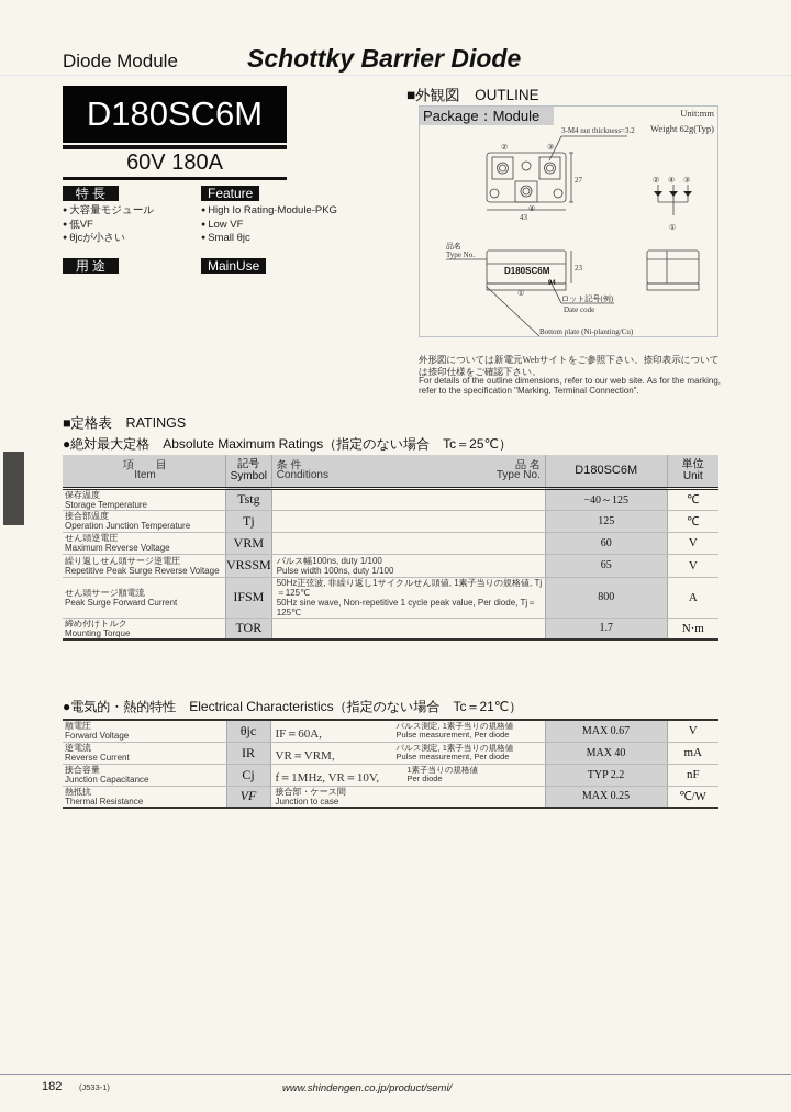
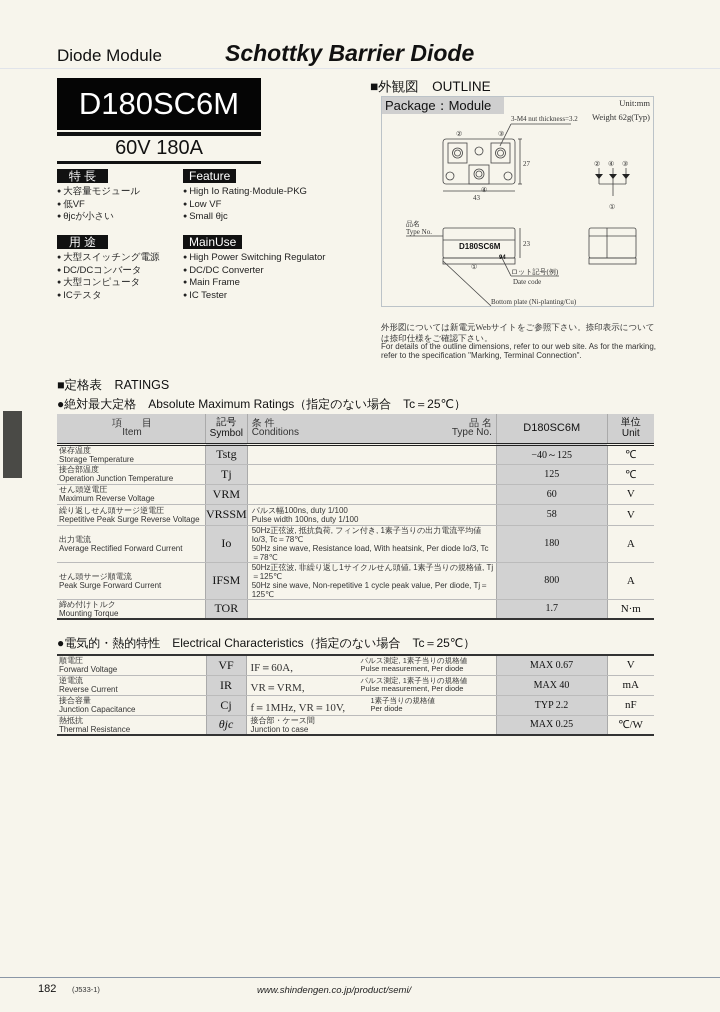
  Diode Module
  Schottky Barrier Diode
  D180SC6M
  60V 180A
  特 長
  大容量モジュール
  低VF
  θjcが小さい
  Feature
  High Io Rating·Module-PKG
  Low VF
  Small θjc
  用 途
+ 大型スイッチング電源
+ DC/DCコンバータ
+ 大型コンピュータ
+ ICテスタ
  MainUse
+ High Power Switching Regulator
+ DC/DC Converter
+ Main Frame
+ IC Tester
  ■外観図 OUTLINE
  Package：Module
  Unit:mm
  Weight 62g(Typ)
  3-M4 nut thickness=3.2
  43
  27
  23
  ②
  ③
  ④
  ①
  ②
  ④
  ③
  品名
  Type No.
  ロット記号(例)
  Date code
  Bottom plate (Ni-planting/Cu)
  ①
  D180SC6M
  外形図については新電元Webサイトをご参照下さい。捺印表示については捺印仕様をご確認下さい。
  For details of the outline dimensions, refer to our web site. As for the marking, refer to the specification "Marking, Terminal Connection".
  ■定格表 RATINGS
  ●絶対最大定格 Absolute Maximum Ratings（指定のない場合 Tc＝25℃）
  項 目Item	記号Symbol	条 件Conditions 品 名Type No.	D180SC6M	単位Unit
  保存温度Storage Temperature	Tstg		−40～125	℃
  接合部温度Operation Junction Temperature	Tj		125	℃
  せん頭逆電圧Maximum Reverse Voltage	VRM		60	V
- 繰り返しせん頭サージ逆電圧Repetitive Peak Surge Reverse Voltage	VRSSM	パルス幅100ns, duty 1/100Pulse width 100ns, duty 1/100	65	V
+ 繰り返しせん頭サージ逆電圧Repetitive Peak Surge Reverse Voltage	VRSSM	パルス幅100ns, duty 1/100Pulse width 100ns, duty 1/100	58	V
+ 出力電流Average Rectified Forward Current	Io	50Hz正弦波, 抵抗負荷, フィン付き, 1素子当りの出力電流平均値Io/3, Tc＝78℃50Hz sine wave, Resistance load, With heatsink, Per diode Io/3, Tc＝78℃	180	A
  せん頭サージ順電流Peak Surge Forward Current	IFSM	50Hz正弦波, 非繰り返し1サイクルせん頭値, 1素子当りの規格値, Tj＝125℃50Hz sine wave, Non-repetitive 1 cycle peak value, Per diode, Tj＝125℃	800	A
  締め付けトルクMounting Torque	TOR		1.7	N·m
- ●電気的・熱的特性 Electrical Characteristics（指定のない場合 Tc＝21℃）
+ ●電気的・熱的特性 Electrical Characteristics（指定のない場合 Tc＝25℃）
- 順電圧Forward Voltage	θjc	IF＝60A,パルス測定, 1素子当りの規格値Pulse measurement, Per diode	MAX 0.67	V
+ 順電圧Forward Voltage	VF	IF＝60A,パルス測定, 1素子当りの規格値Pulse measurement, Per diode	MAX 0.67	V
  逆電流Reverse Current	IR	VR＝VRM,パルス測定, 1素子当りの規格値Pulse measurement, Per diode	MAX 40	mA
  接合容量Junction Capacitance	Cj	f＝1MHz, VR＝10V,1素子当りの規格値Per diode	TYP 2.2	nF
- 熱抵抗Thermal Resistance	VF	接合部・ケース間Junction to case	MAX 0.25	℃/W
+ 熱抵抗Thermal Resistance	θjc	接合部・ケース間Junction to case	MAX 0.25	℃/W
  182
  (J533-1)
  www.shindengen.co.jp/product/semi/
